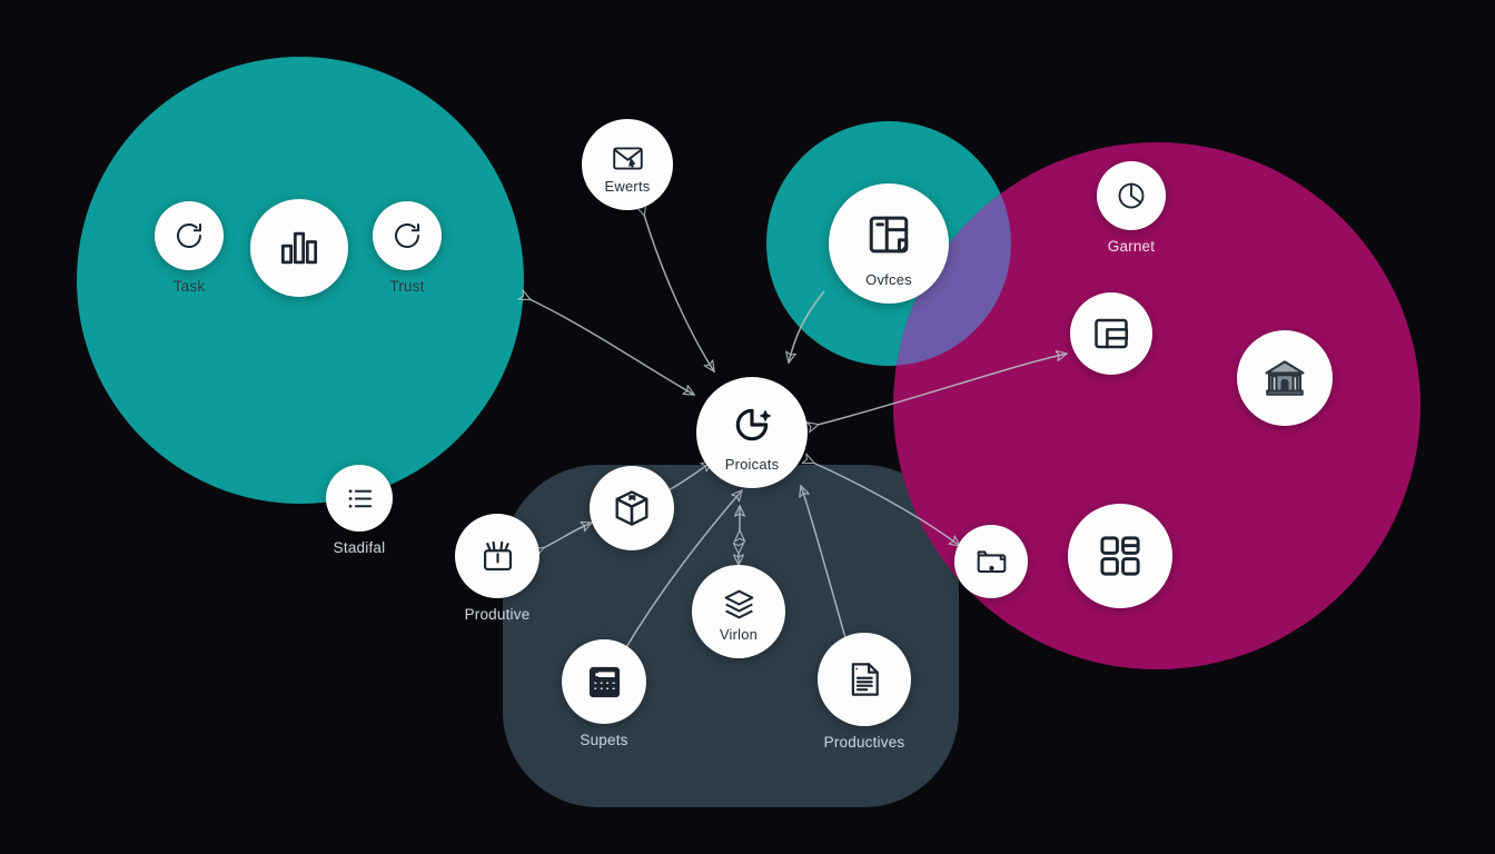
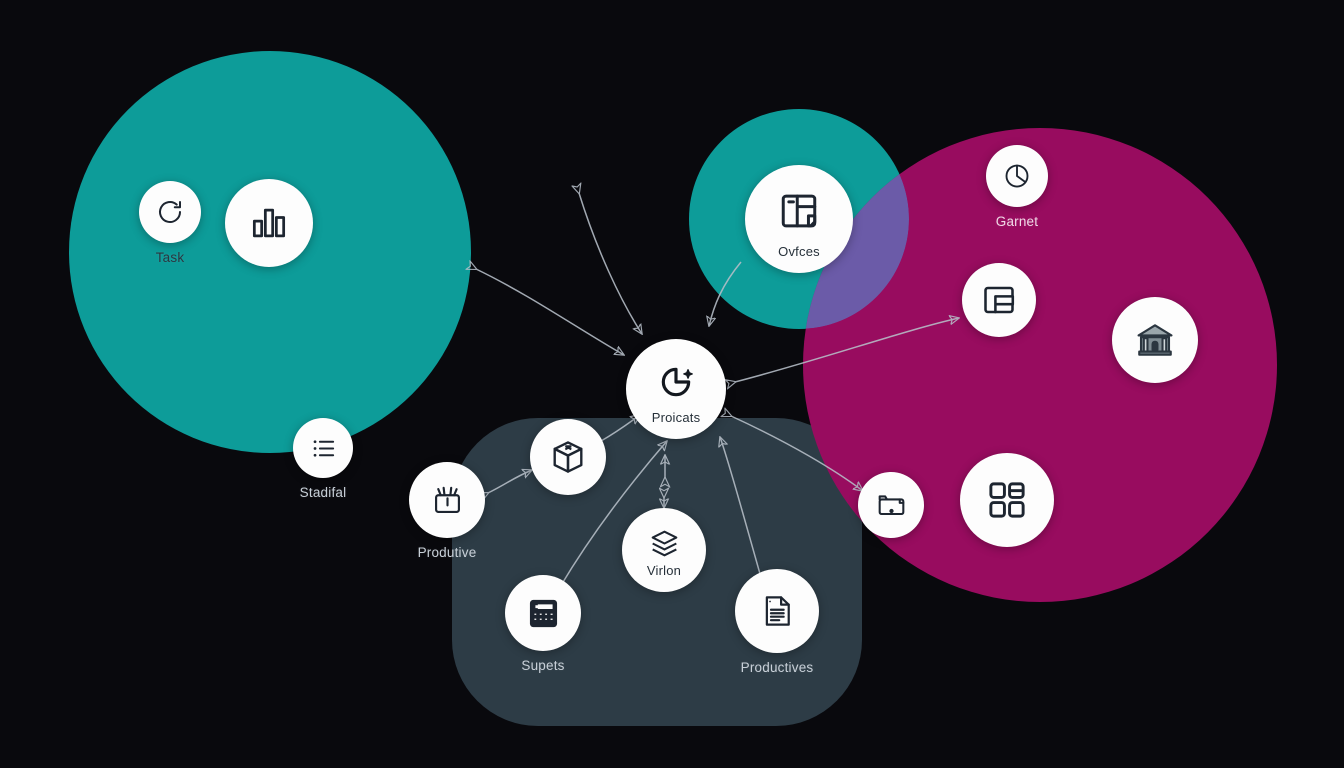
  Task
- Trust
- Ewerts
  Ovfces
  Proicats
  Garnet
  Stadifal
  Produtive
  Virlon
  Supets
  Productives
